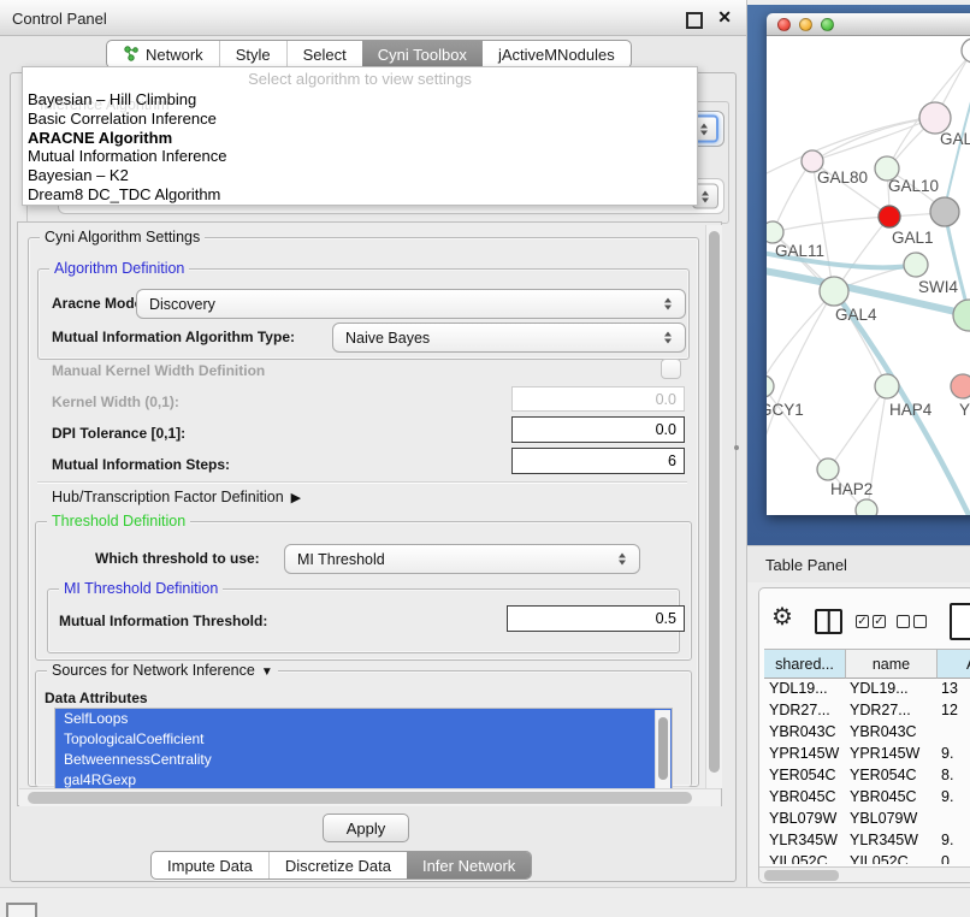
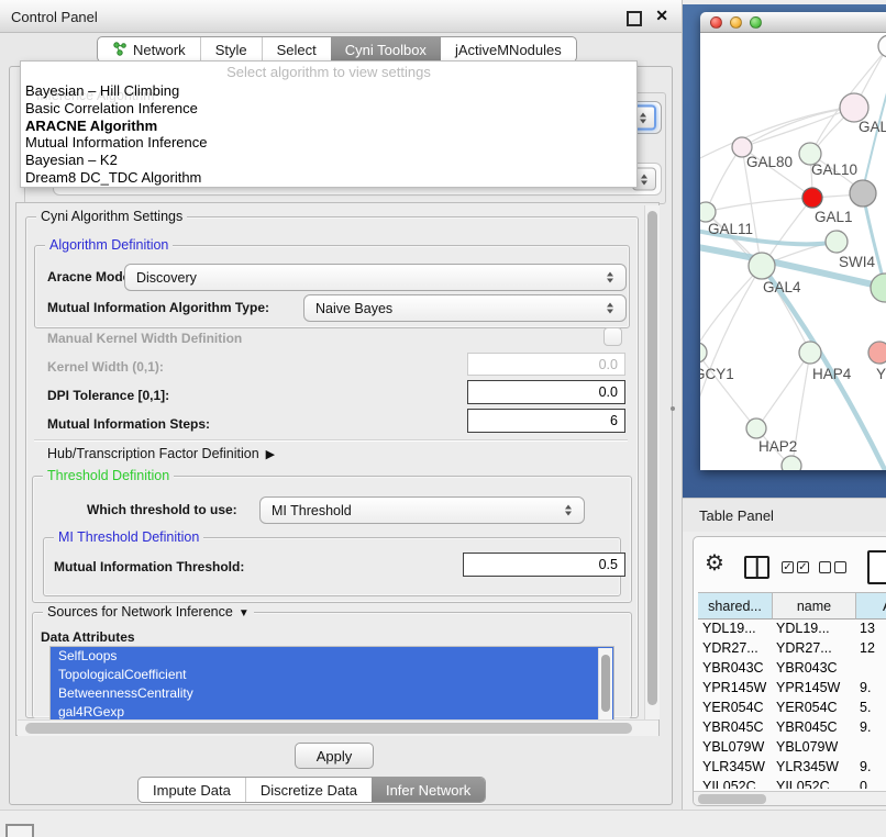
  Control Panel
  ✕
  Network
  Style
  Select
  Cyni Toolbox
  jActiveMNodules
  Inference Algorithm
  Select algorithm to view settings
  Bayesian – Hill Climbing
  Basic Correlation Inference
  ARACNE Algorithm
  Mutual Information Inference
  Bayesian – K2
  Dream8 DC_TDC Algorithm
  Cyni Algorithm Settings
  Algorithm Definition
  Aracne Mod
  Discovery
  Mutual Information Algorithm Type:
  Naive Bayes
  Manual Kernel Width Definition
  Kernel Width (0,1):
  0.0
  DPI Tolerance [0,1]:
  0.0
  Mutual Information Steps:
  6
  Hub/Transcription Factor Definition ▶
  Threshold Definition
  Which threshold to use:
  MI Threshold
  MI Threshold Definition
  Mutual Information Threshold:
  0.5
  Sources for Network Inference ▼
  Data Attributes
  SelfLoops
  TopologicalCoefficient
  BetweennessCentrality
  gal4RGexp
  Apply
  Impute Data
  Discretize Data
  Infer Network
  GAL
  GAL80
  GAL10
  GAL1
  GAL11
  SWI4
  GAL4
  GCY1
  HAP4
  Y
  HAP2
  Table Panel
  ⚙
  ✓
  ✓
  shared...
  name
  YDL19...
  YDL19...
  13
  YDR27...
  YDR27...
  12
  YBR043C
  YBR043C
  YPR145W
  YPR145W
  9.
  YER054C
  YER054C
- 8.
+ 5.
  YBR045C
  YBR045C
  9.
  YBL079W
  YBL079W
  YLR345W
  YLR345W
  9.
  YIL052C
  YIL052C
  0.
